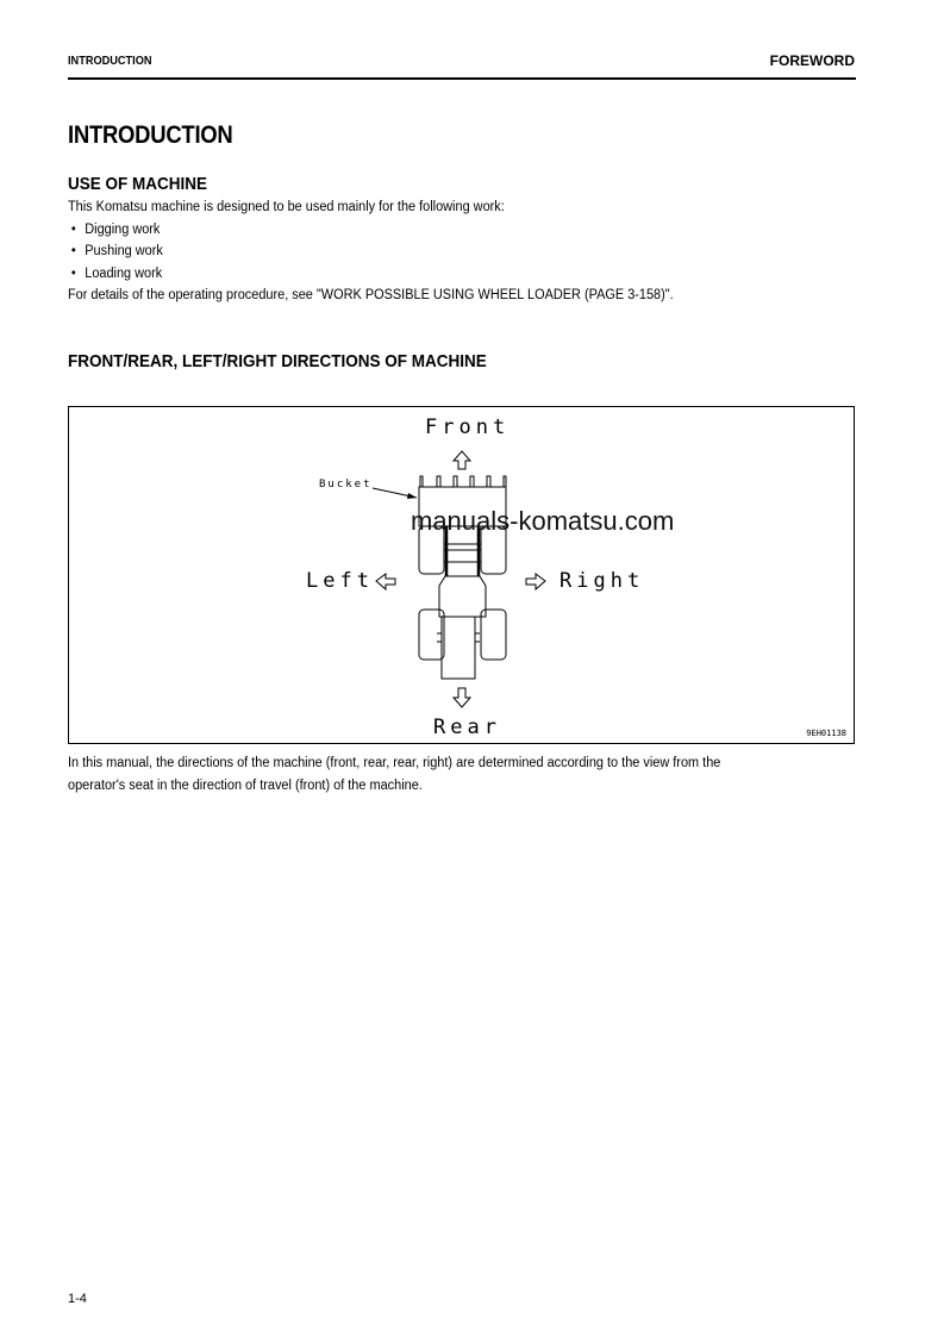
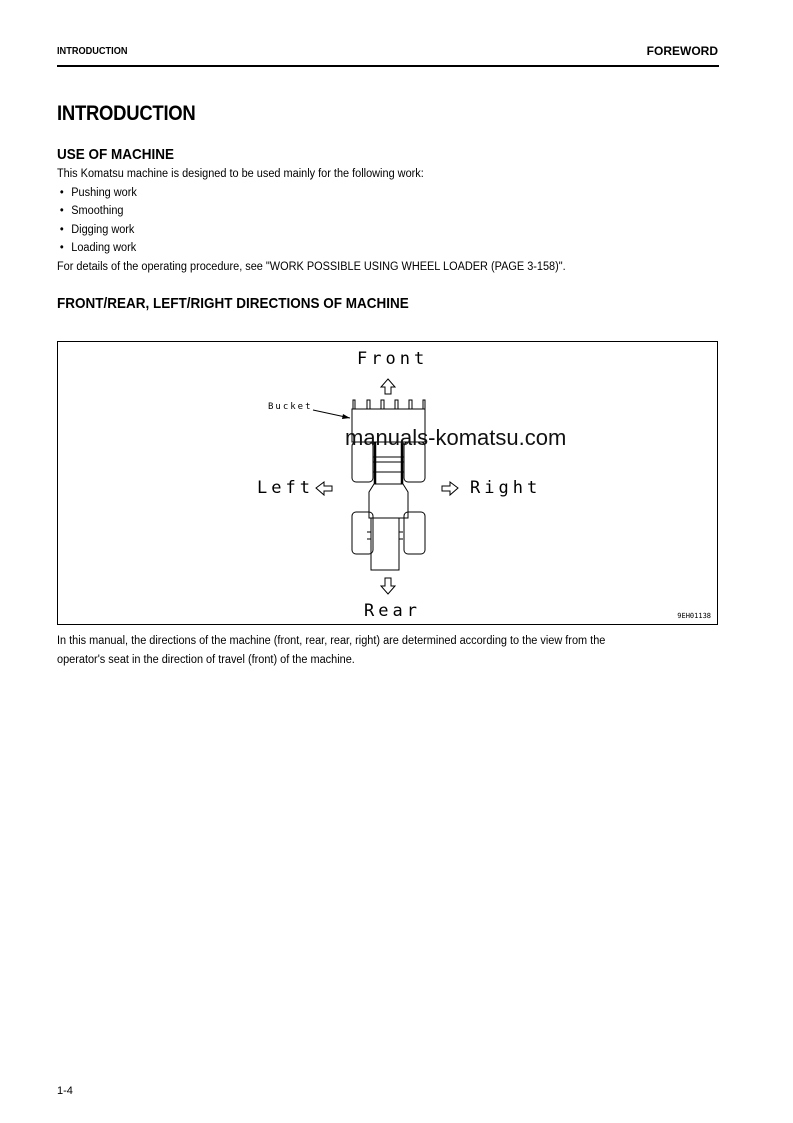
  INTRODUCTION
  FOREWORD
  INTRODUCTION
  USE OF MACHINE
  This Komatsu machine is designed to be used mainly for the following work:
- Digging work
+ Pushing work
+ Smoothing
- Pushing work
+ Digging work
  Loading work
  For details of the operating procedure, see "WORK POSSIBLE USING WHEEL LOADER (PAGE 3-158)".
  FRONT/REAR, LEFT/RIGHT DIRECTIONS OF MACHINE
  Front
  Rear
  Left
  Right
  Bucket
  9EH01138
  manuals-komatsu.com
  In this manual, the directions of the machine (front, rear, rear, right) are determined according to the view from the
  operator's seat in the direction of travel (front) of the machine.
  1-4
